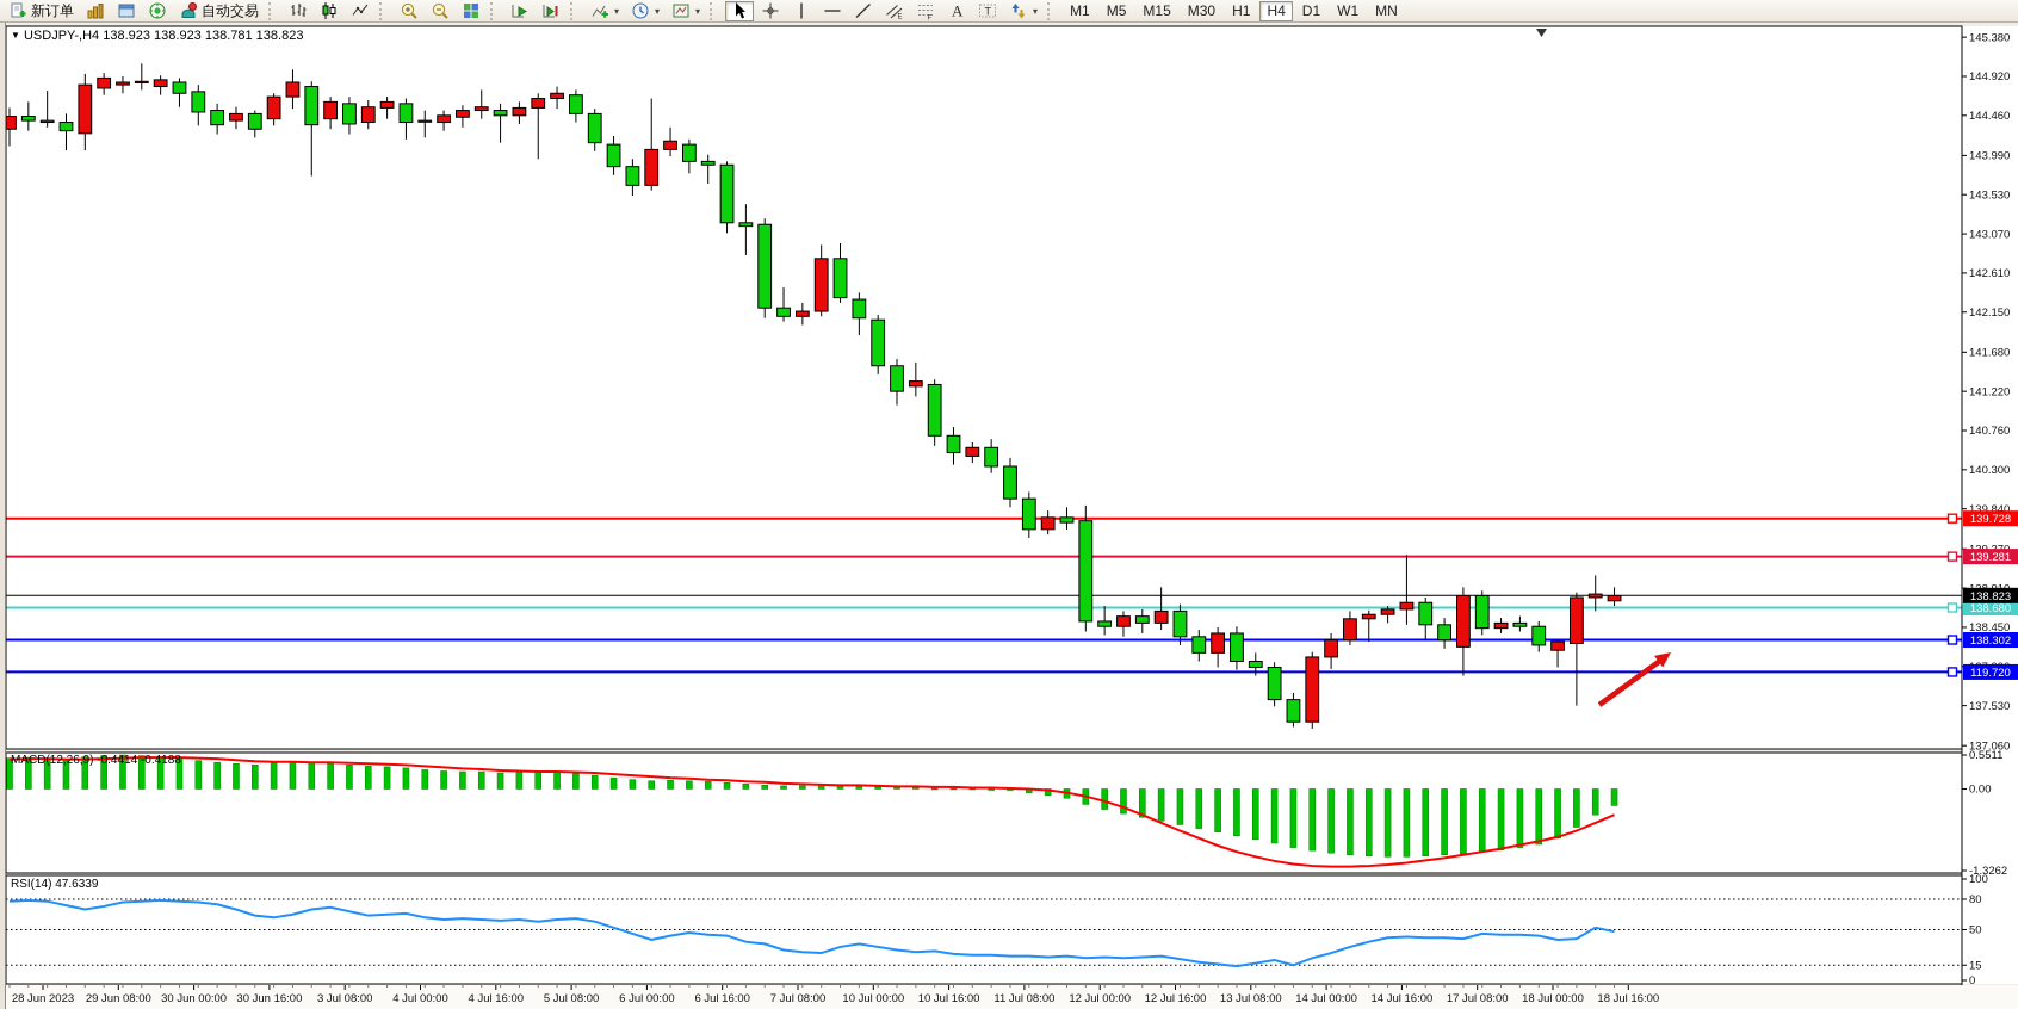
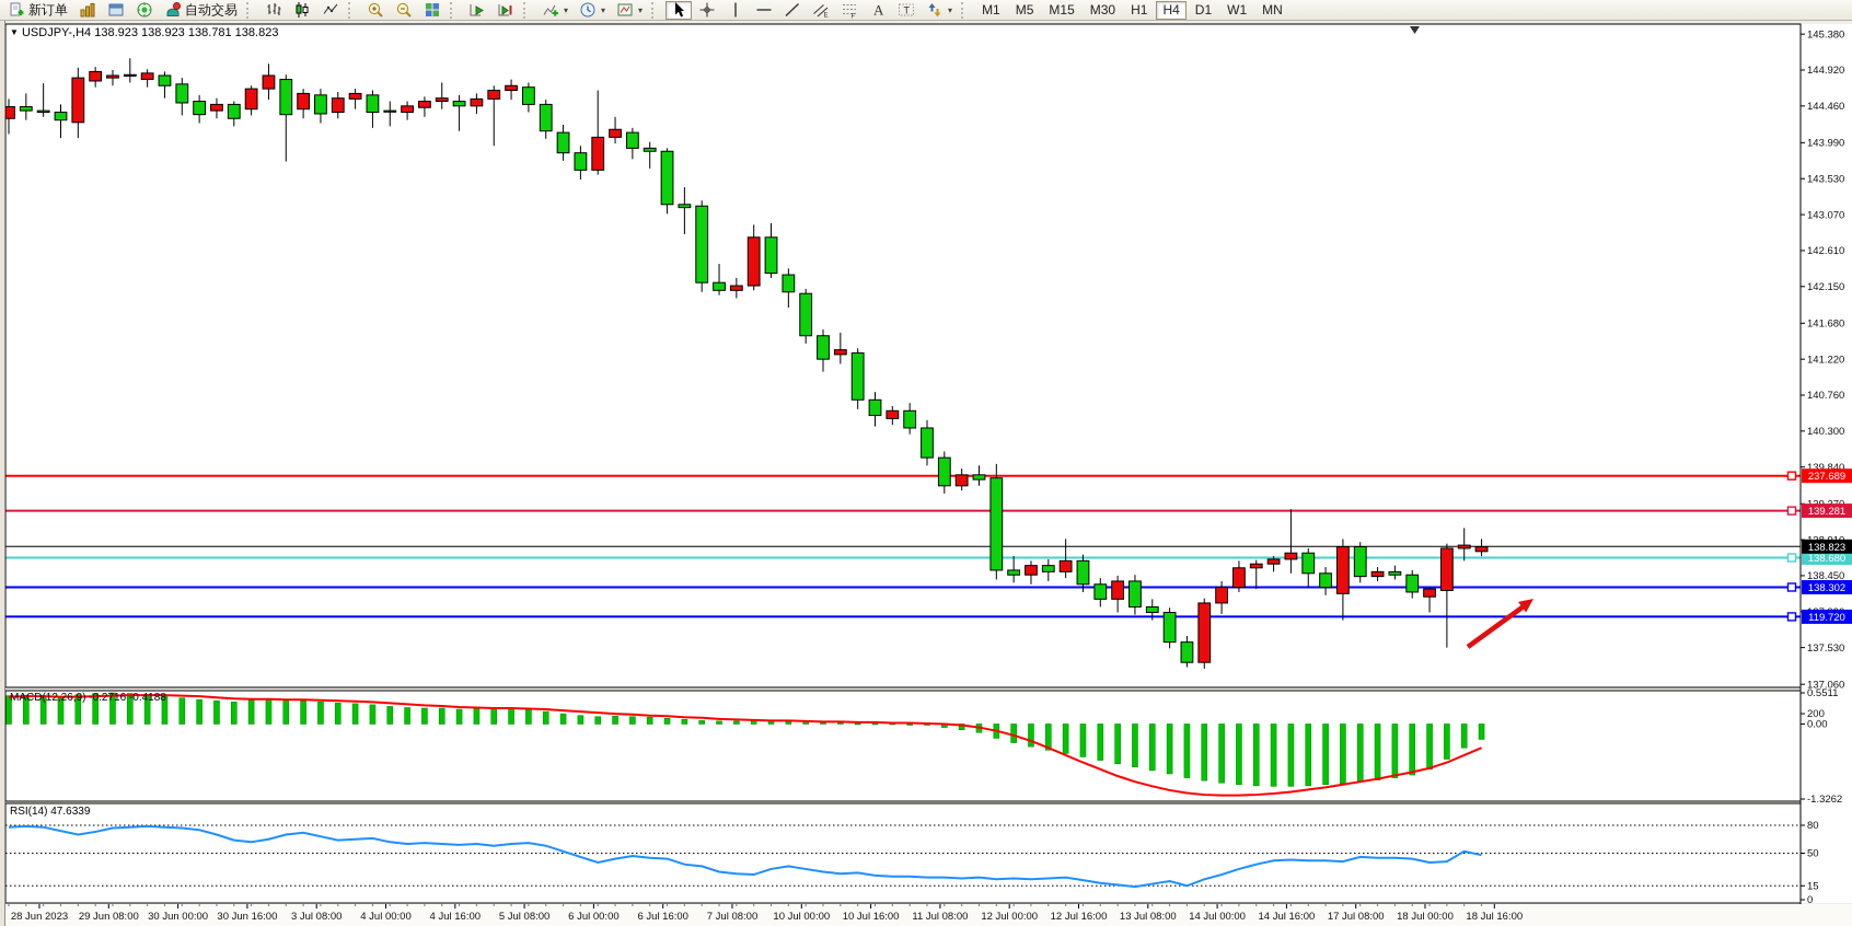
  新订单
  自动交易
  ▾
  ▾
  ▾
  A
  T
  ▾
  M1
  M5
  M15
  M30
  H1
  H4
  D1
  W1
  MN
  145.380
  144.920
  144.460
  143.990
  143.530
  143.070
  142.610
  142.150
  141.680
  141.220
  140.760
  140.300
  139.840
  138.450
  137.530
  137.060
- 139.728
+ 237.689
  139.281
  138.680
  138.302
  119.720
  138.823
  0.5511
  0.00
  -1.3262
- 100
+ 200
  80
  50
  15
  0
  28 Jun 2023
  29 Jun 08:00
  30 Jun 00:00
  30 Jun 16:00
  3 Jul 08:00
  4 Jul 00:00
  4 Jul 16:00
  5 Jul 08:00
  6 Jul 00:00
  6 Jul 16:00
  7 Jul 08:00
  10 Jul 00:00
  10 Jul 16:00
  11 Jul 08:00
  12 Jul 00:00
  12 Jul 16:00
  13 Jul 08:00
  14 Jul 00:00
  14 Jul 16:00
  17 Jul 08:00
  18 Jul 00:00
  18 Jul 16:00
  ▼ USDJPY-,H4 138.923 138.923 138.781 138.823
- MACD(12,26,9) -0.4414 -0.4188
+ MACD(12,26,9) -0.2716 -0.4188
  RSI(14) 47.6339
